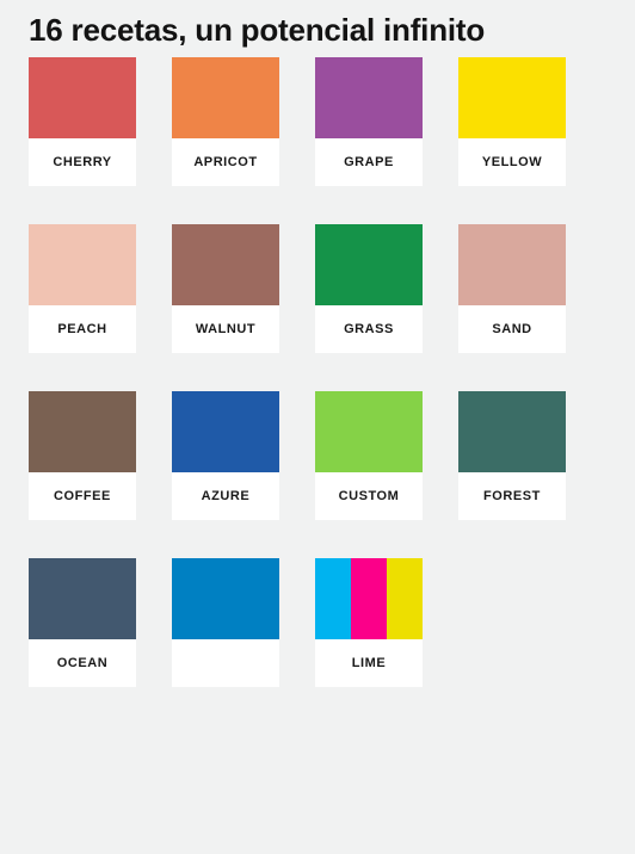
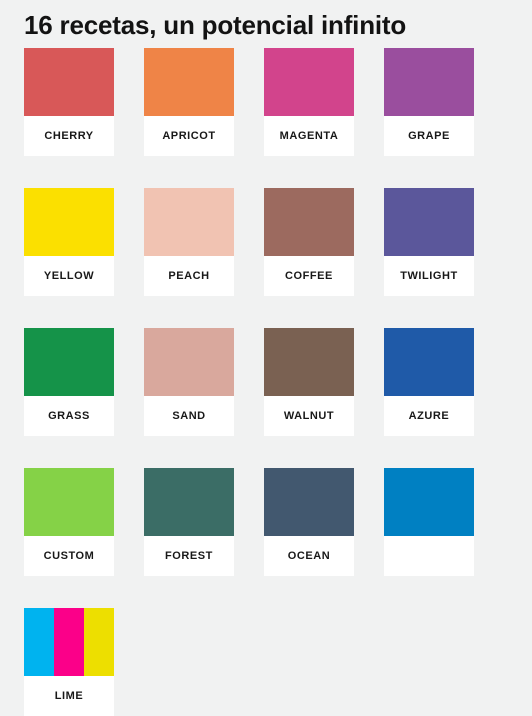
  16 recetas, un potencial infinito
  CHERRY
  APRICOT
+ MAGENTA
  GRAPE
  YELLOW
  PEACH
- WALNUT
+ COFFEE
+ TWILIGHT
  GRASS
  SAND
- COFFEE
+ WALNUT
  AZURE
  CUSTOM
  FOREST
  OCEAN
  LIME
